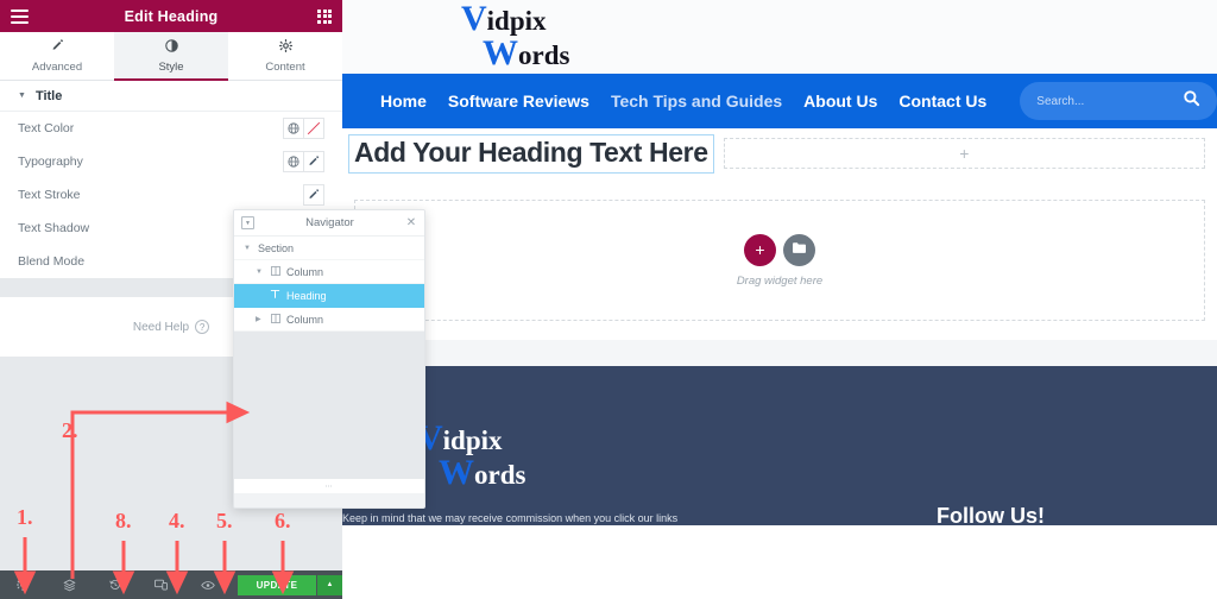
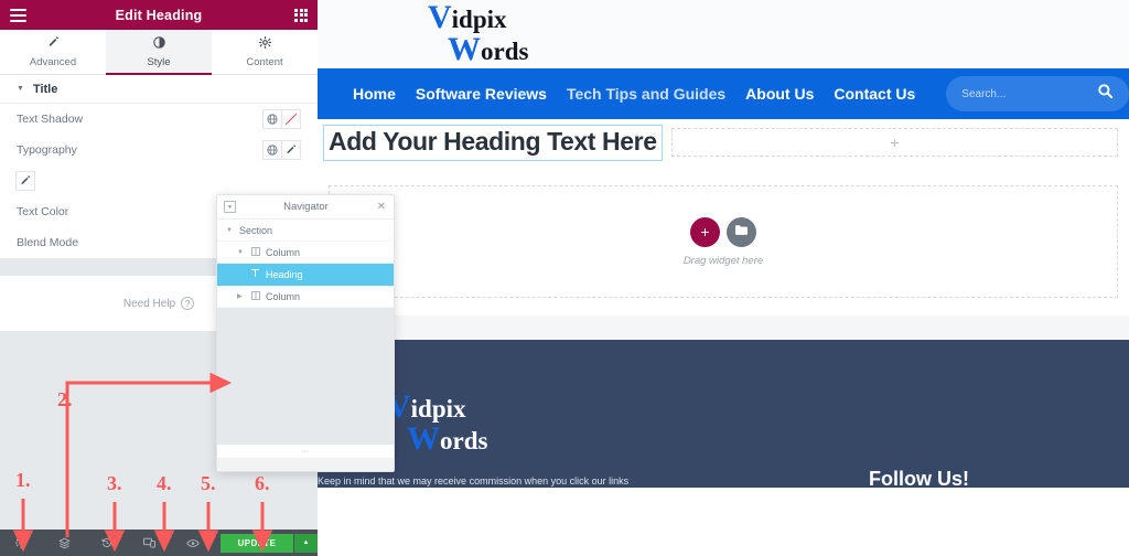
  Vidpix
  Words
  Home
  Software Reviews
  Tech Tips and Guides
  About Us
  Contact Us
  Search...
  Add Your Heading Text Here
  +
  +
  Drag widget here
  Vidpix
  Words
  Follow Us!
  Keep in mind that we may receive commission when you click our links
  Edit Heading
  Advanced
  Style
  Content
  Title
- Text Color
+ Text Shadow
  Typography
- Text Stroke
- Text Shadow
+ Text Color
  Blend Mode
  Need Help
  ?
  UPDATE
  Navigator
  ✕
  Section
  Column
  Heading
  Column
  1.
  2.
- 8.
+ 3.
  4.
  5.
  6.
